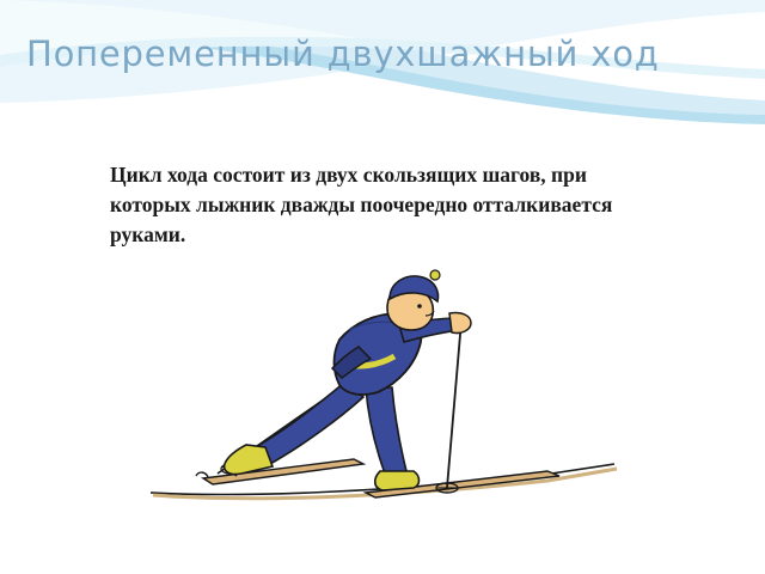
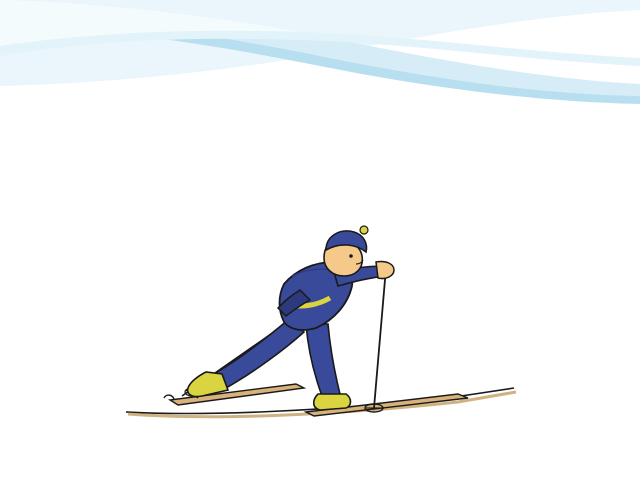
- Попеременный двухшажный ход
- Цикл хода состоит из двух скользящих шагов, при которых лыжник дважды поочередно отталкивается руками.
